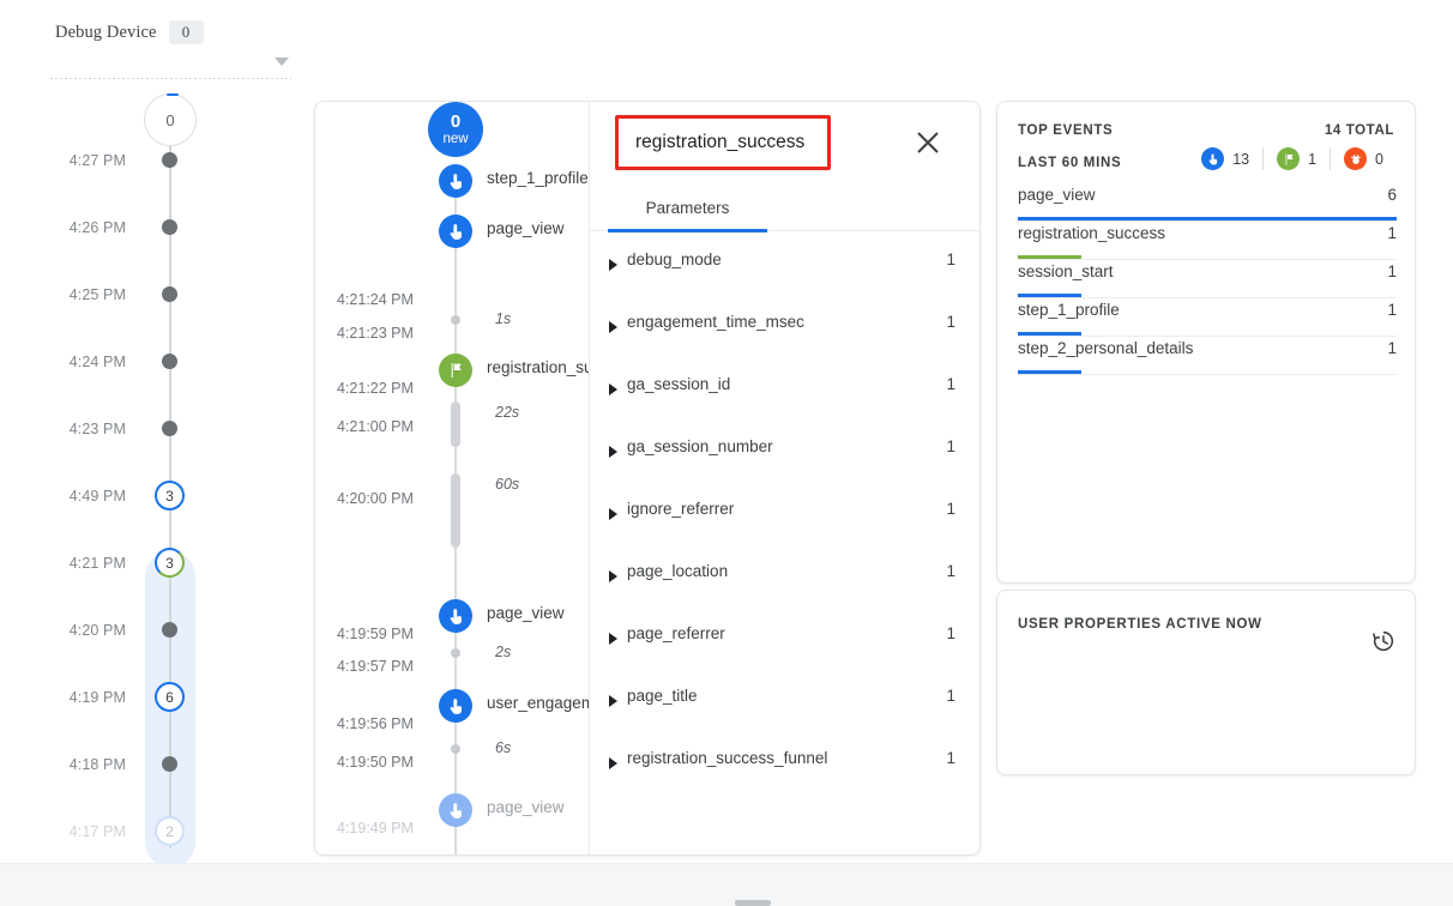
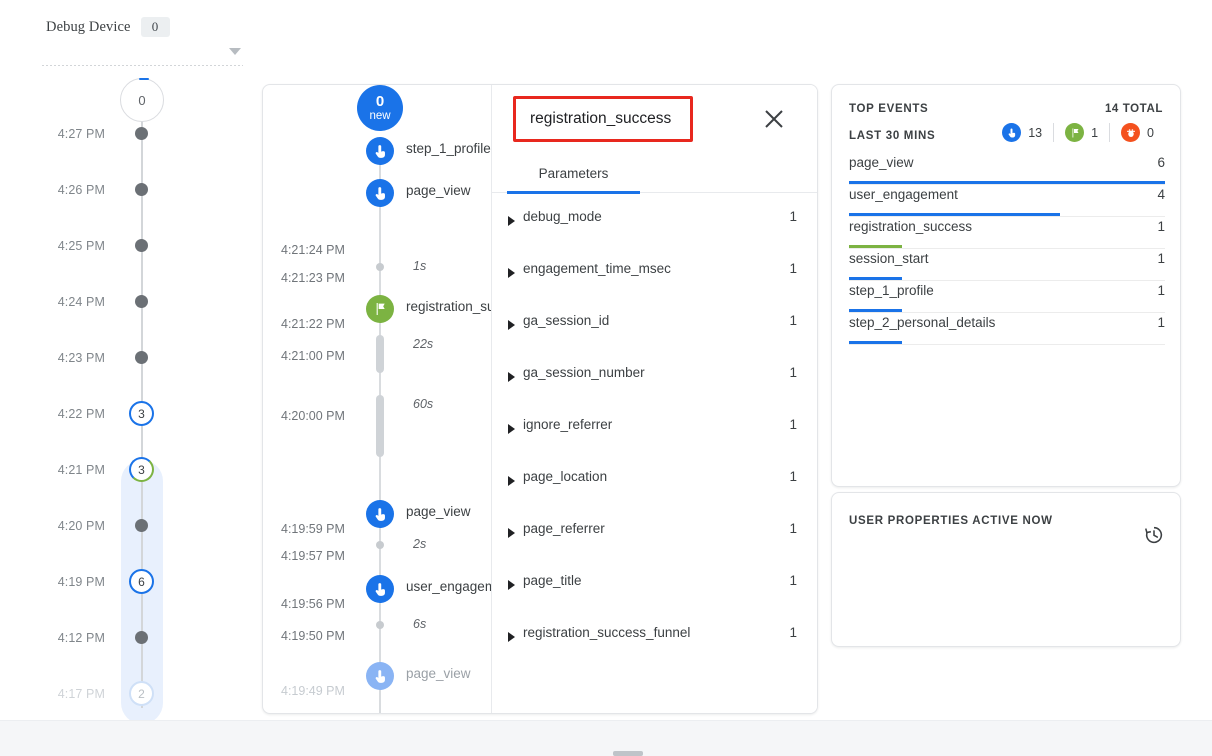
  Debug Device
  0
  0
  4:27 PM
  4:26 PM
  4:25 PM
  4:24 PM
  4:23 PM
- 4:49 PM
+ 4:22 PM
  3
  4:21 PM
  3
  4:20 PM
  4:19 PM
  6
- 4:18 PM
+ 4:12 PM
  4:17 PM
  2
  0
  new
  step_1_profile
  page_view
  4:21:24 PM
  4:21:23 PM
  1s
  4:21:22 PM
  registration_s
  4:21:00 PM
  22s
  4:20:00 PM
  60s
  4:19:59 PM
  page_view
  4:19:57 PM
  2s
  4:19:56 PM
  user_engage
  4:19:50 PM
  6s
  4:19:49 PM
  page_view
  registration_success
  Parameters
  debug_mode
  1
  engagement_time_msec
  1
  ga_session_id
  1
  ga_session_number
  1
  ignore_referrer
  1
  page_location
  1
  page_referrer
  1
  page_title
  1
  registration_success_funnel
  1
  TOP EVENTS
  14 TOTAL
- LAST 60 MINS
+ LAST 30 MINS
  13
  1
  0
  page_view
  6
+ user_engagement
+ 4
  registration_success
  1
  session_start
  1
  step_1_profile
  1
  step_2_personal_details
  1
  USER PROPERTIES ACTIVE NOW
